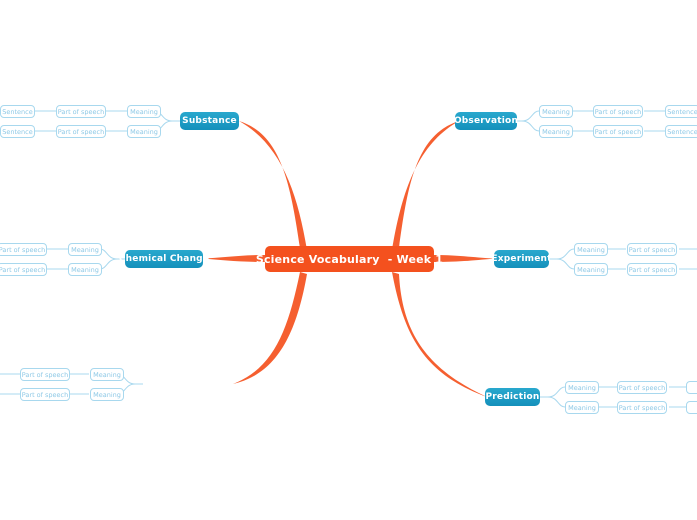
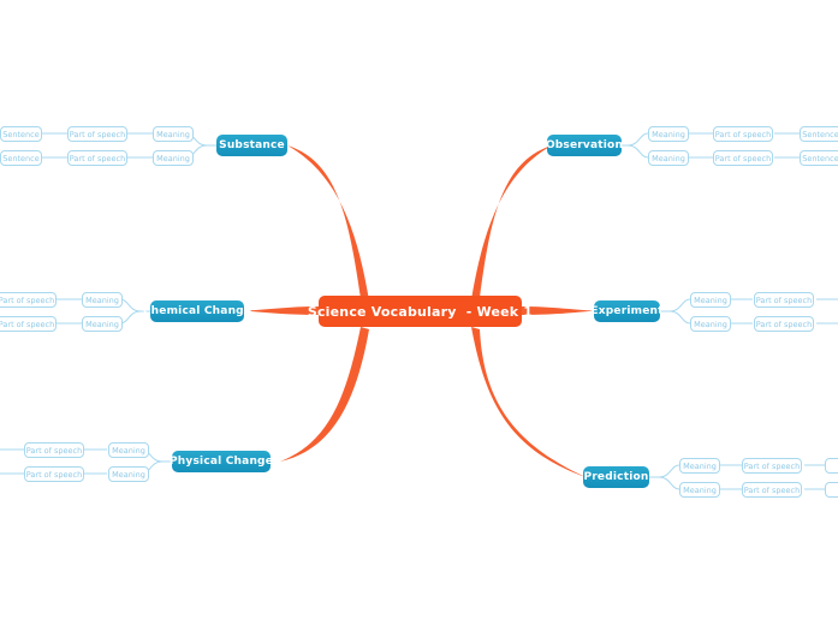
  Science Vocabulary - Week 1
  Substance
  Sentence
  Part of speech
  Meaning
  Sentence
  Part of speech
  Meaning
  Chemical Change
  Part of speech
  Meaning
  Part of speech
  Meaning
+ Physical Change
  Part of speech
  Meaning
  Part of speech
  Meaning
  Observation
  Meaning
  Part of speech
  Sentence
  Meaning
  Part of speech
  Sentence
  Experiment
  Meaning
  Part of speech
  Meaning
  Part of speech
  Prediction
  Meaning
  Part of speech
  Meaning
  Part of speech
